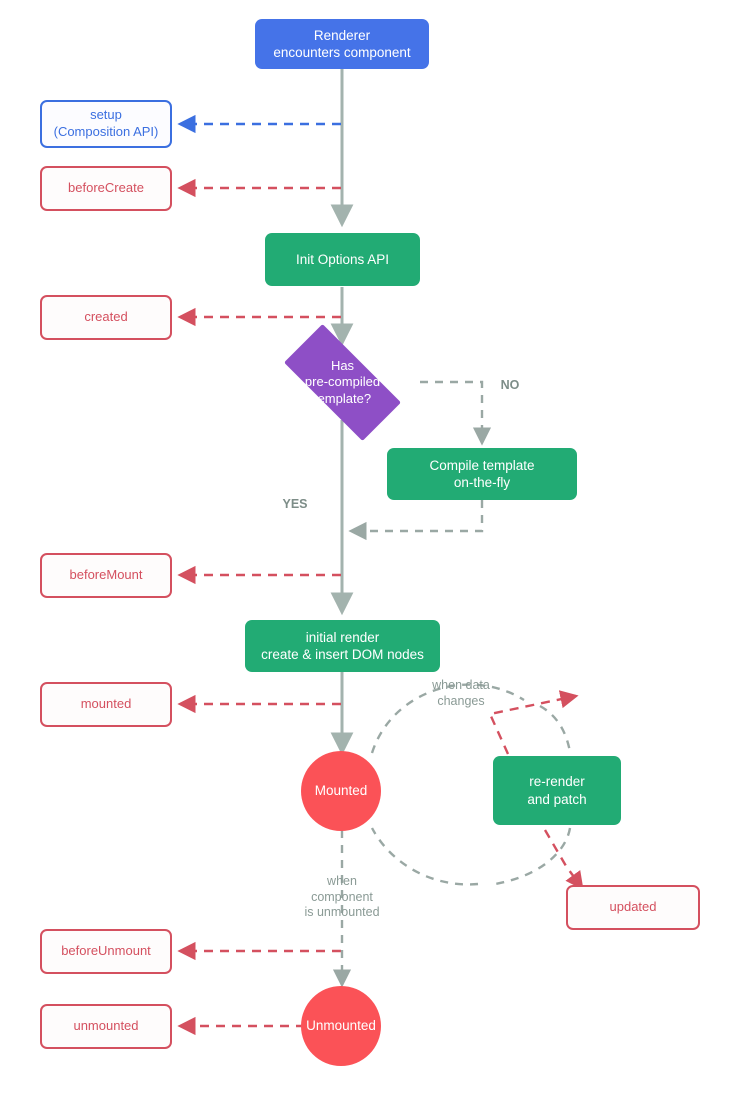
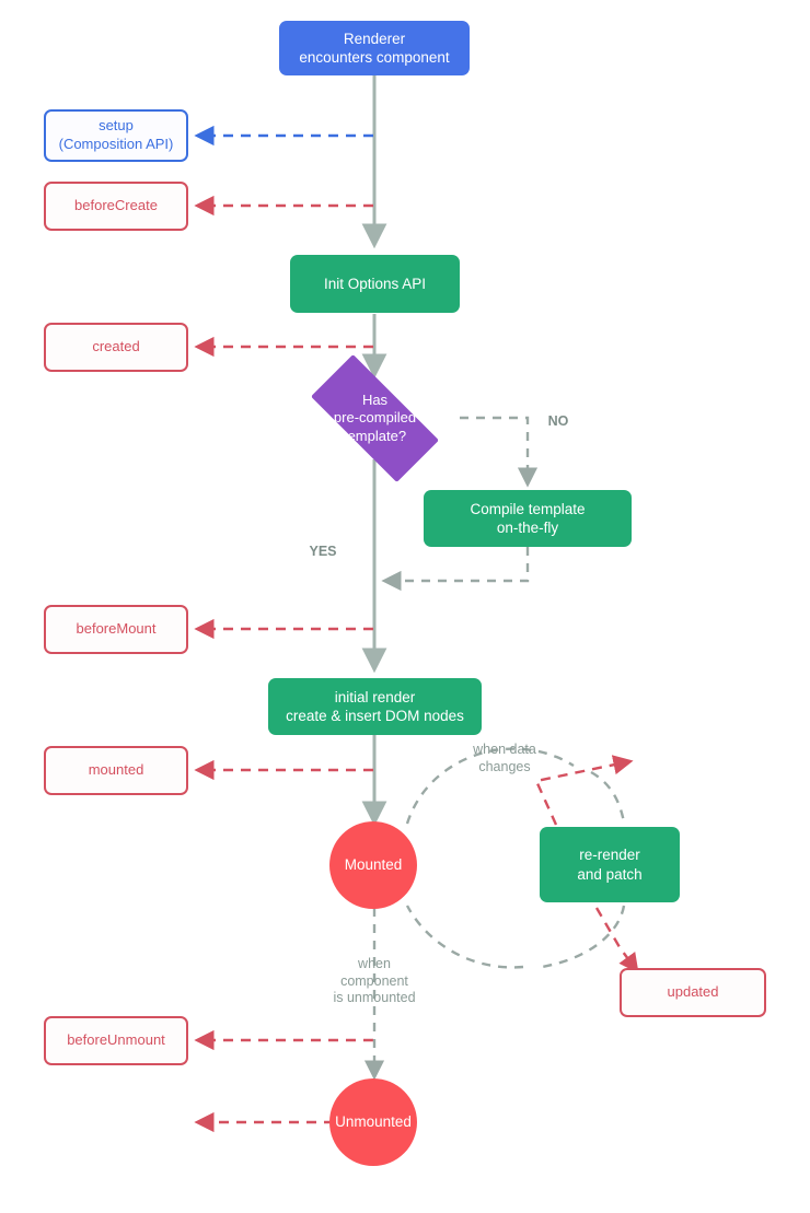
  Renderer
  encounters component
  setup
  (Composition API)
  beforeCreate
  Init Options API
  created
  Has
  pre-compiled
  template?
  Compile template
  on-the-fly
  beforeMount
  initial render
  create & insert DOM nodes
  mounted
  Mounted
  re-render
  and patch
  updated
  beforeUnmount
- unmounted
  Unmounted
  NO
  YES
  when data
  changes
  when
  component
  is unmounted
